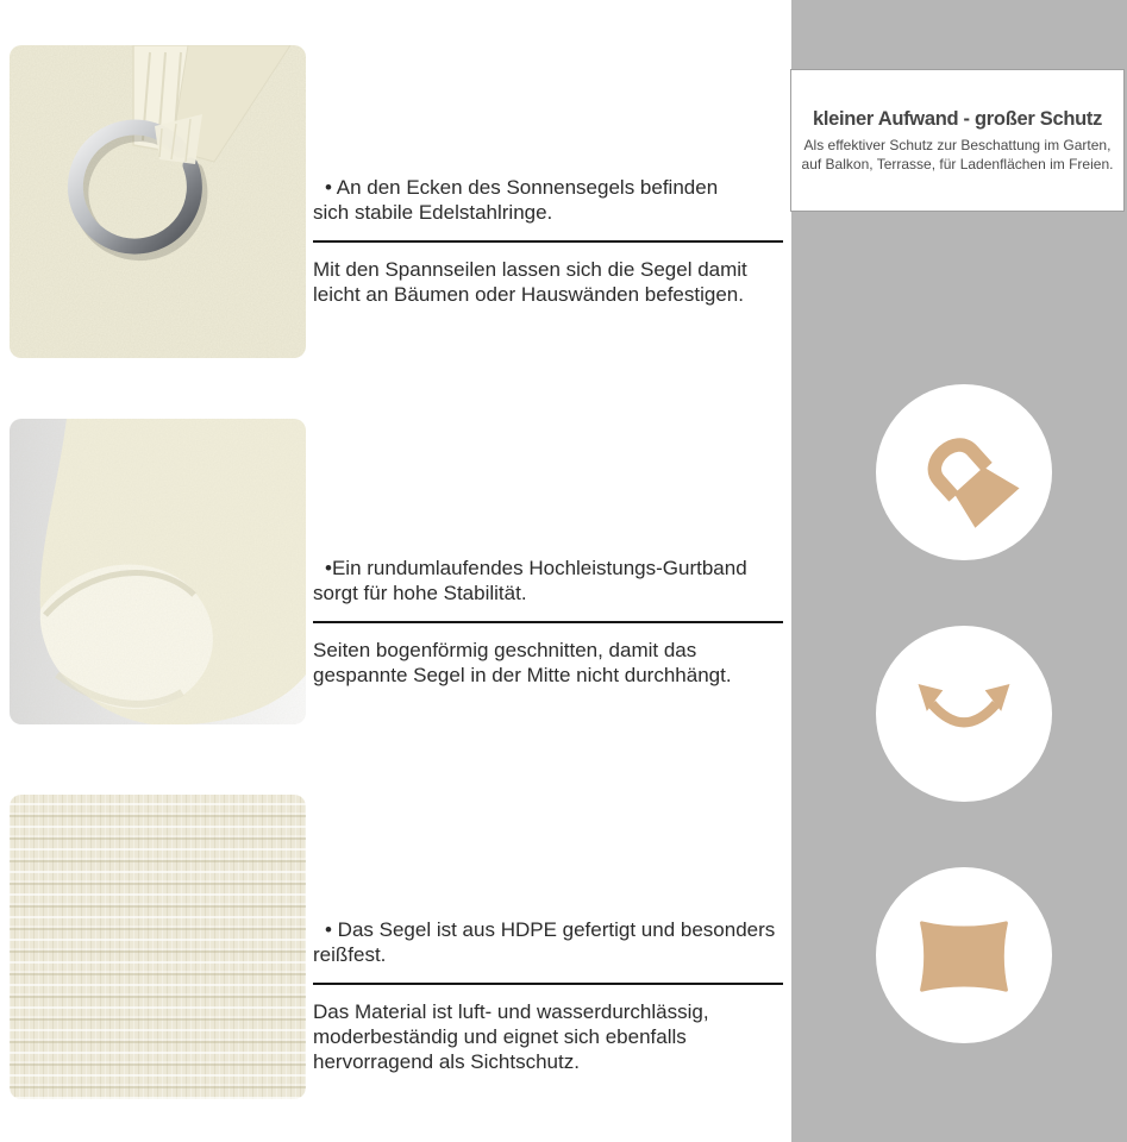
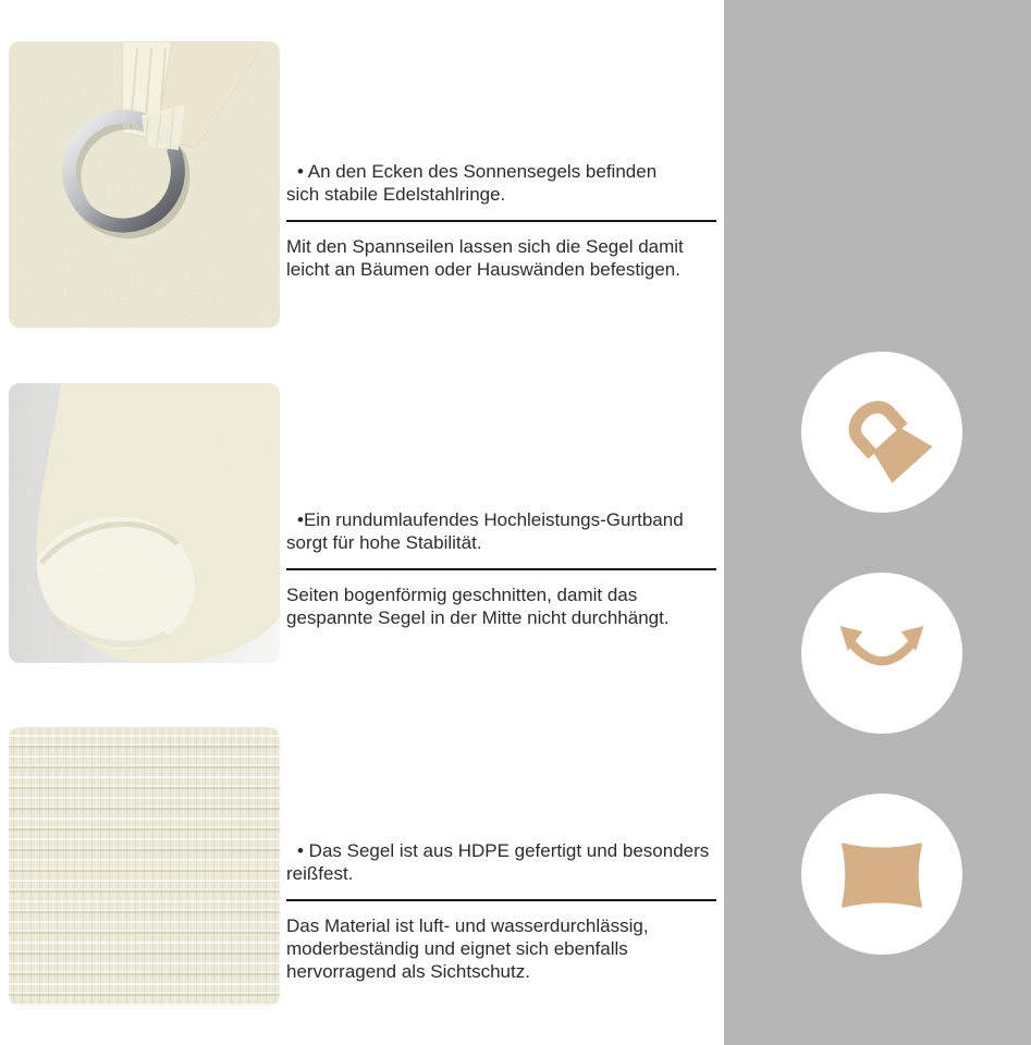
  • An den Ecken des Sonnensegels befinden
  sich stabile Edelstahlringe.
  Mit den Spannseilen lassen sich die Segel damit
  leicht an Bäumen oder Hauswänden befestigen.
  •Ein rundumlaufendes Hochleistungs-Gurtband
  sorgt für hohe Stabilität.
  Seiten bogenförmig geschnitten, damit das
  gespannte Segel in der Mitte nicht durchhängt.
  • Das Segel ist aus HDPE gefertigt und besonders
  reißfest.
  Das Material ist luft- und wasserdurchlässig,
  moderbeständig und eignet sich ebenfalls
  hervorragend als Sichtschutz.
- kleiner Aufwand - großer Schutz
- Als effektiver Schutz zur Beschattung im Garten,
- auf Balkon, Terrasse, für Ladenflächen im Freien.
